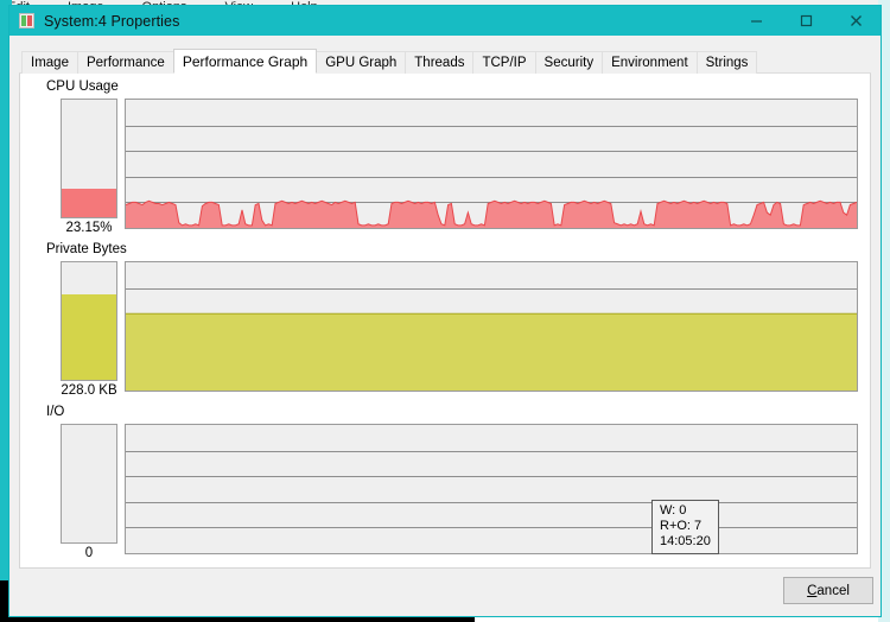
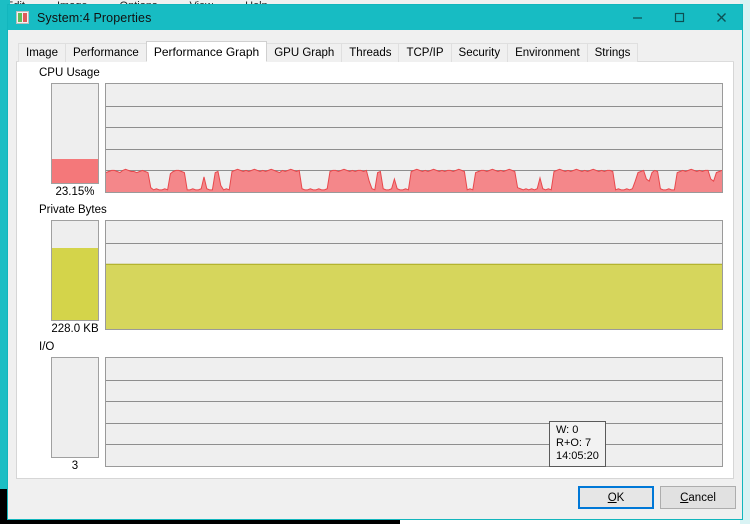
  System:4 Properties
  Image
  Performance
  Performance Graph
  GPU Graph
  Threads
  TCP/IP
  Security
  Environment
  Strings
  CPU Usage
  23.15%
  Private Bytes
  228.0 KB
  I/O
- 0
+ 3
  W: 0
  R+O: 7
  14:05:20
+ OK
  Cancel
